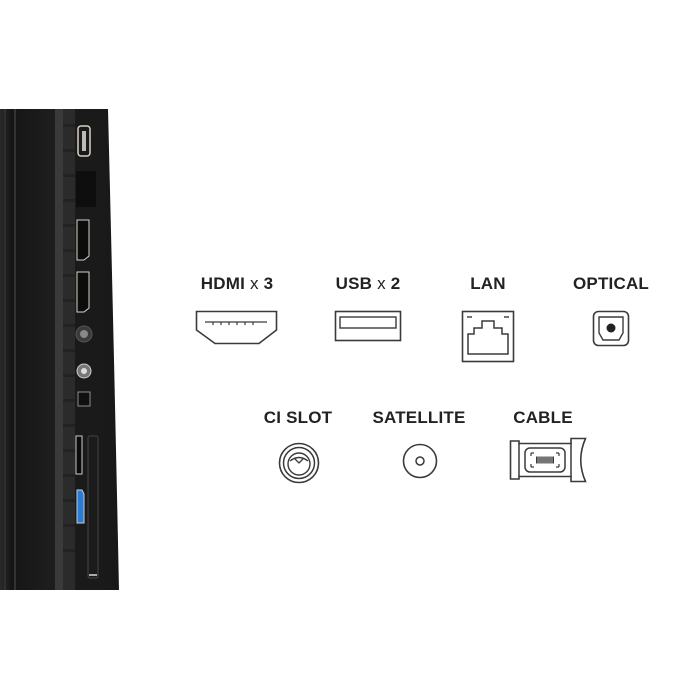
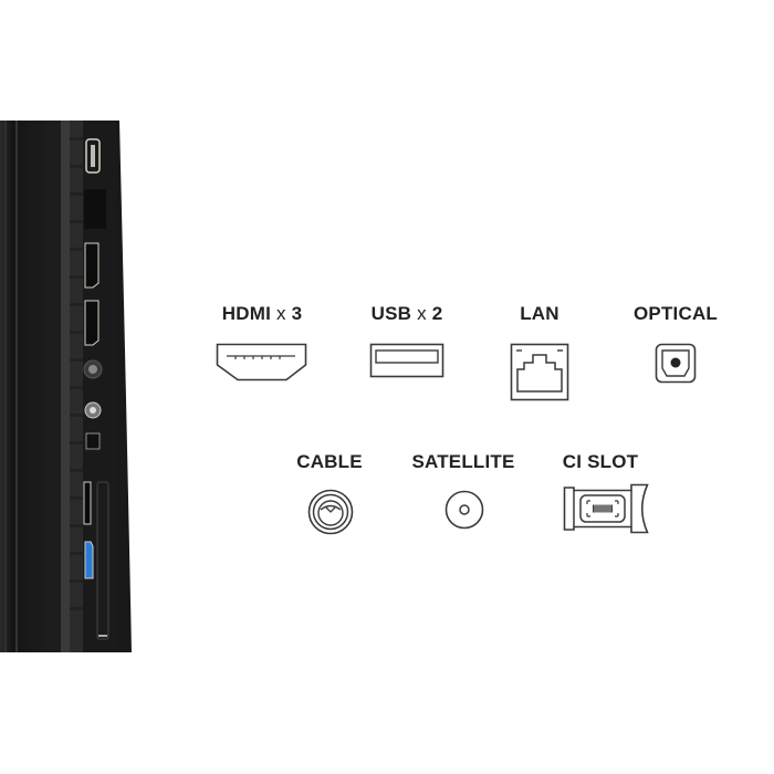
  HDMI x 3
  USB x 2
  LAN
  OPTICAL
- CI SLOT
+ CABLE
  SATELLITE
- CABLE
+ CI SLOT
